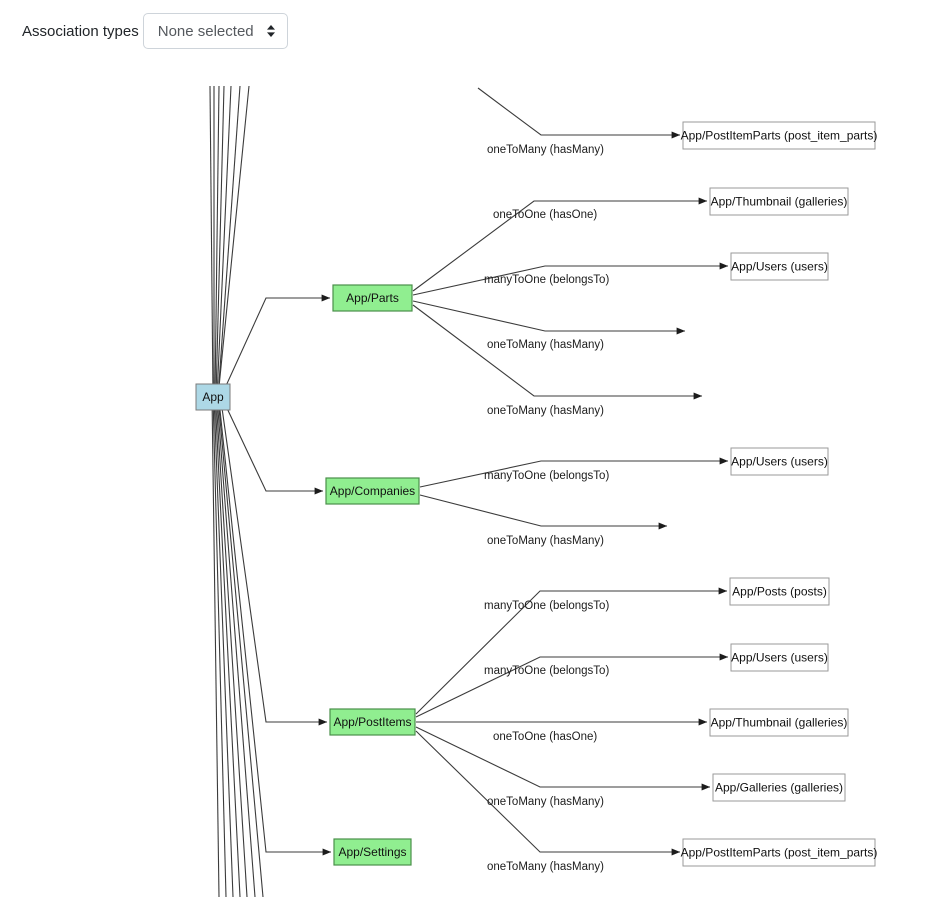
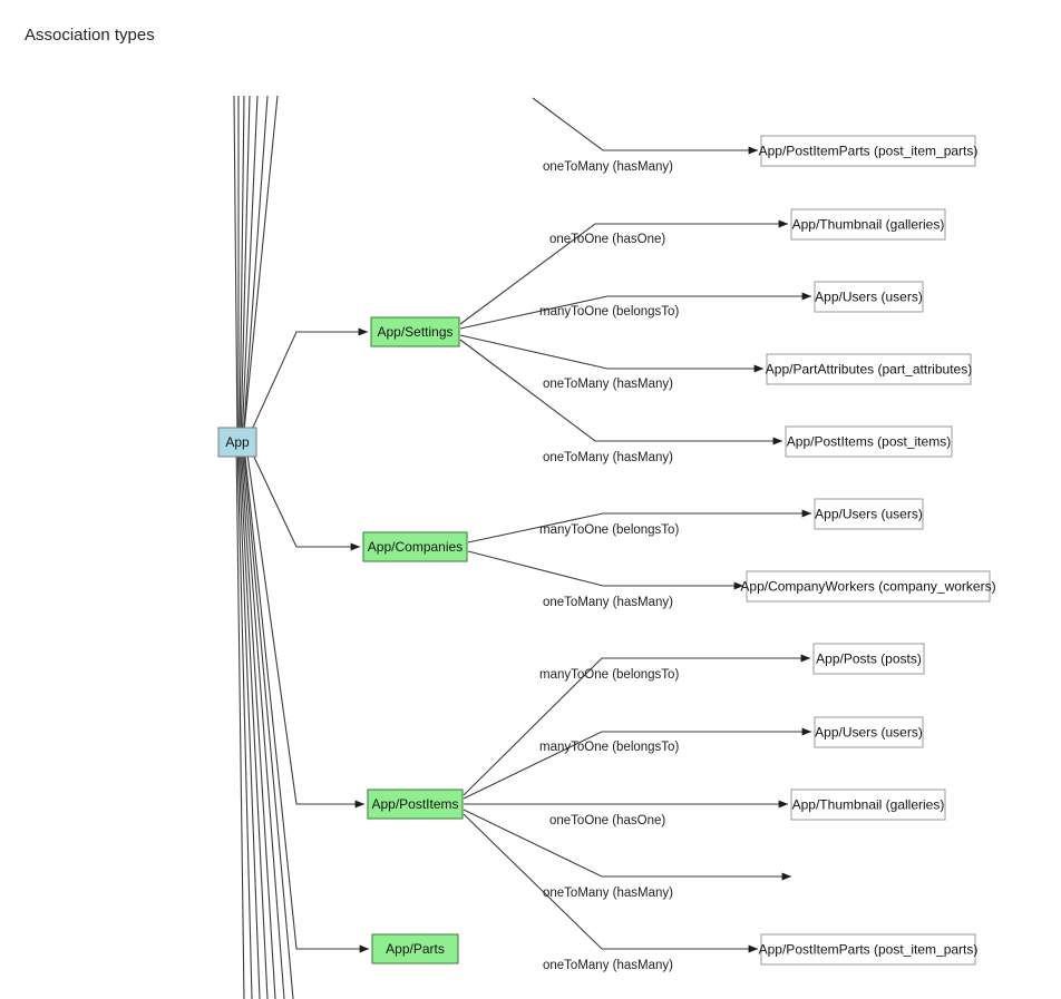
  Association types
- None selected
  oneToMany (hasMany)
  oneToOne (hasOne)
  manyToOne (belongsTo)
  oneToMany (hasMany)
  oneToMany (hasMany)
  manyToOne (belongsTo)
  oneToMany (hasMany)
  manyToOne (belongsTo)
  manyToOne (belongsTo)
  oneToOne (hasOne)
  oneToMany (hasMany)
  oneToMany (hasMany)
  App
- App/Parts
+ App/Settings
  App/Companies
  App/PostItems
- App/Settings
+ App/Parts
  App/PostItemParts (post_item_parts)
  App/Thumbnail (galleries)
  App/Users (users)
+ App/PartAttributes (part_attributes)
+ App/PostItems (post_items)
  App/Users (users)
+ App/CompanyWorkers (company_workers)
  App/Posts (posts)
  App/Users (users)
  App/Thumbnail (galleries)
- App/Galleries (galleries)
  App/PostItemParts (post_item_parts)
